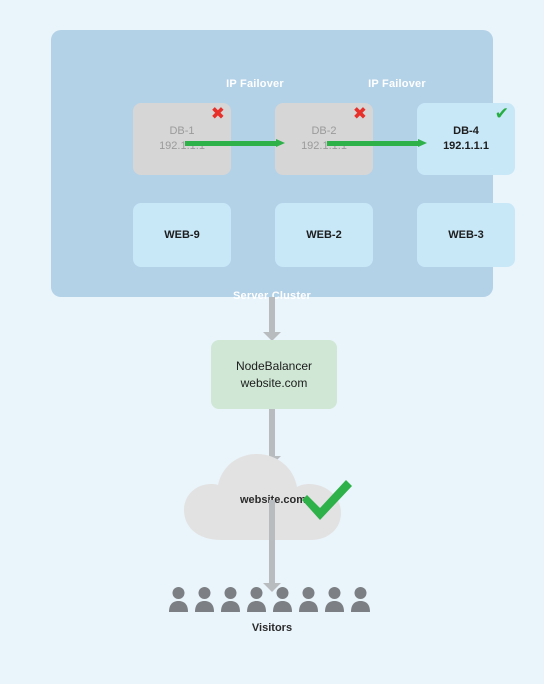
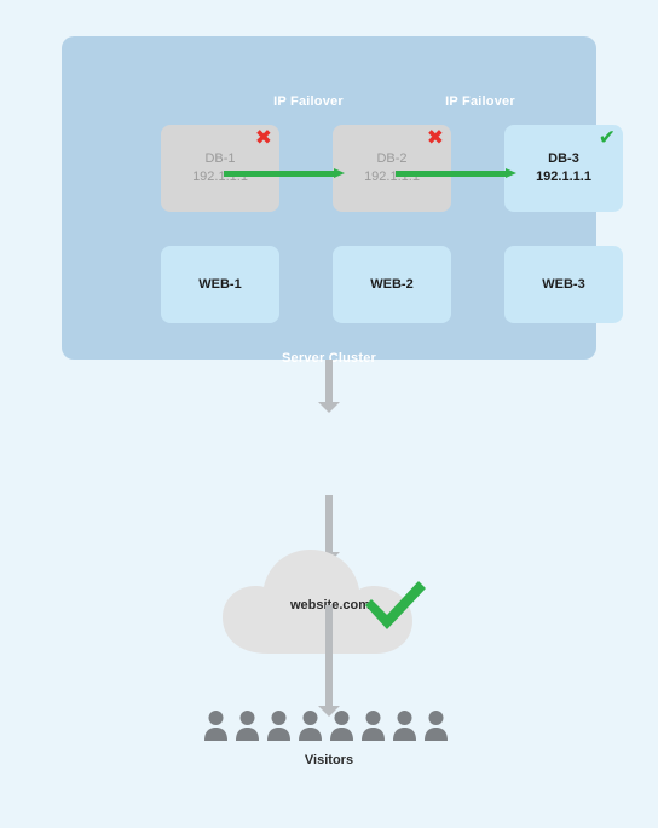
  IP Failover
  IP Failover
  DB-1
  192.1.1.1
  ✖
  DB-2
  192.1.1.1
  ✖
- DB-4
+ DB-3
  192.1.1.1
  ✔
- WEB-9
+ WEB-1
  WEB-2
  WEB-3
  Server Cluster
- NodeBalancer
- website.com
  webse.com
  Visitors
